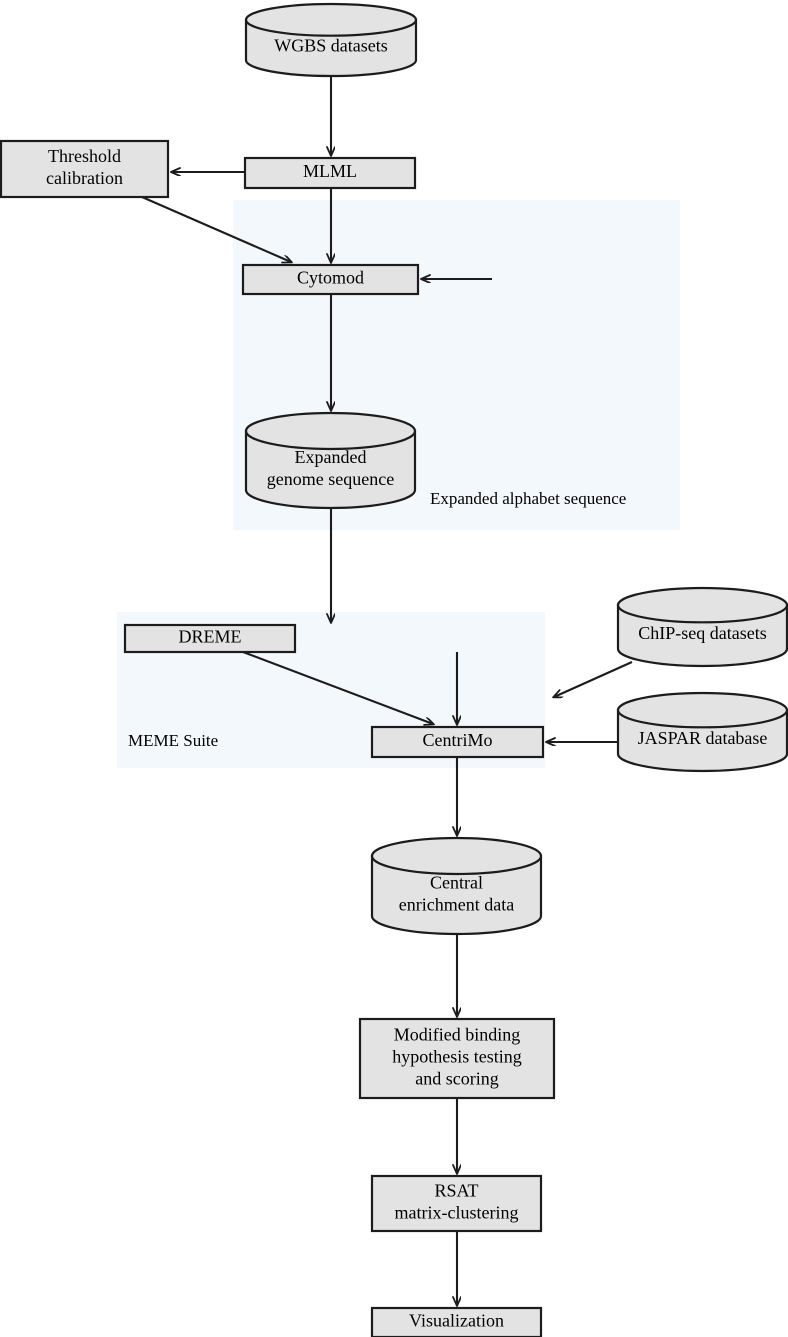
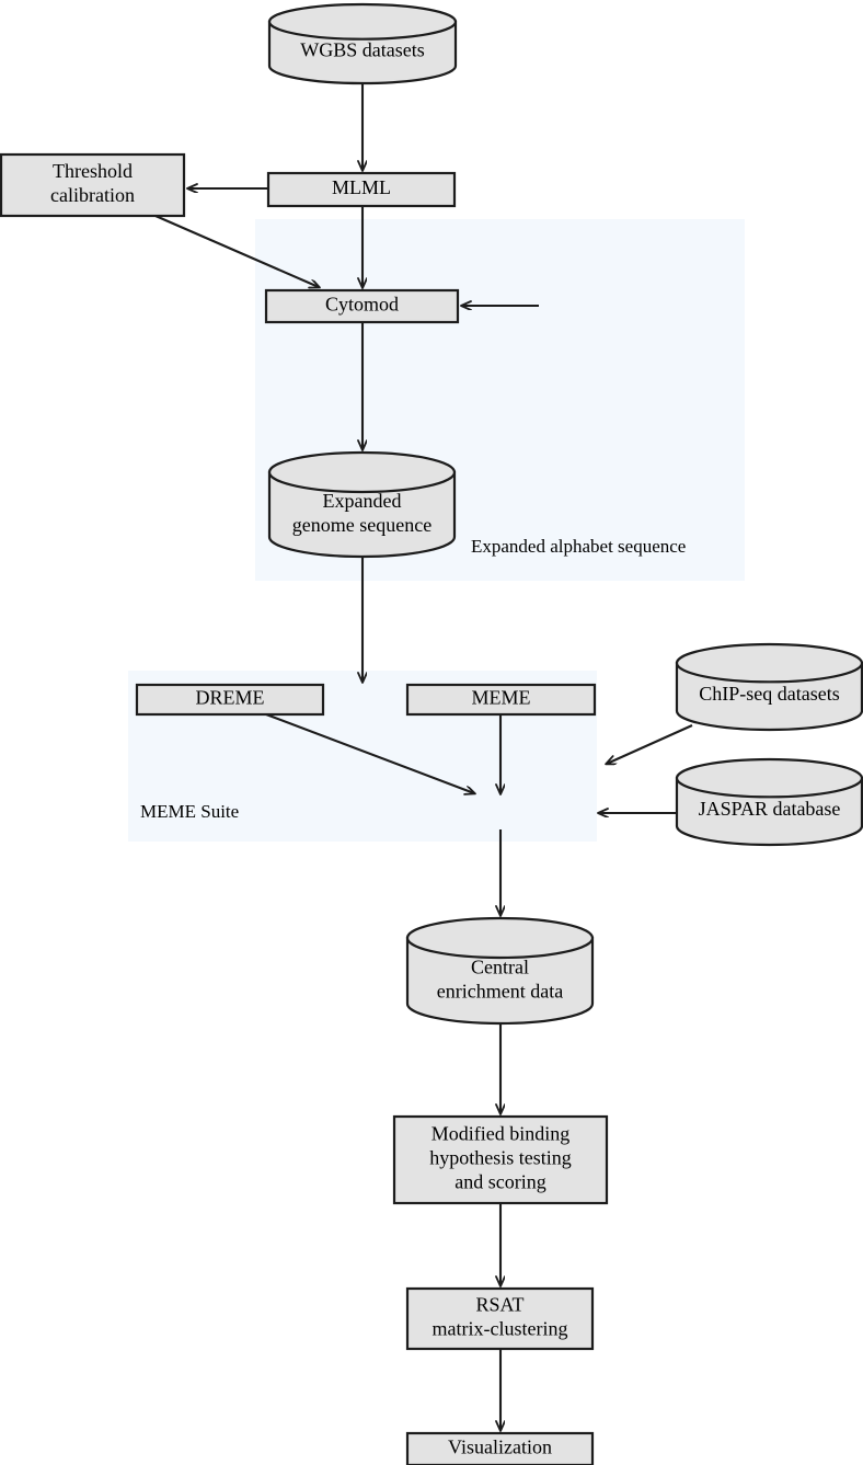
  WGBS datasets
  Threshold
  calibration
  MLML
  Cytomod
  Expanded
  genome sequence
  DREME
+ MEME
  ChIP-seq datasets
  JASPAR database
- CentriMo
  Central
  enrichment data
  Modified binding
  hypothesis testing
  and scoring
  RSAT
  matrix-clustering
  Visualization
  Expanded alphabet sequence
  MEME Suite
